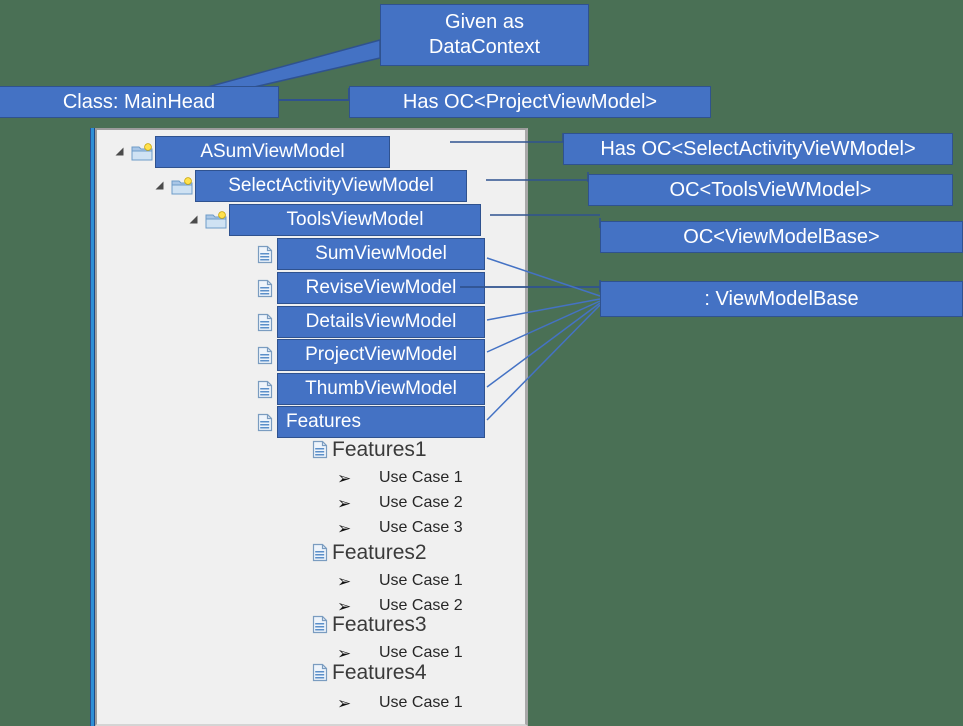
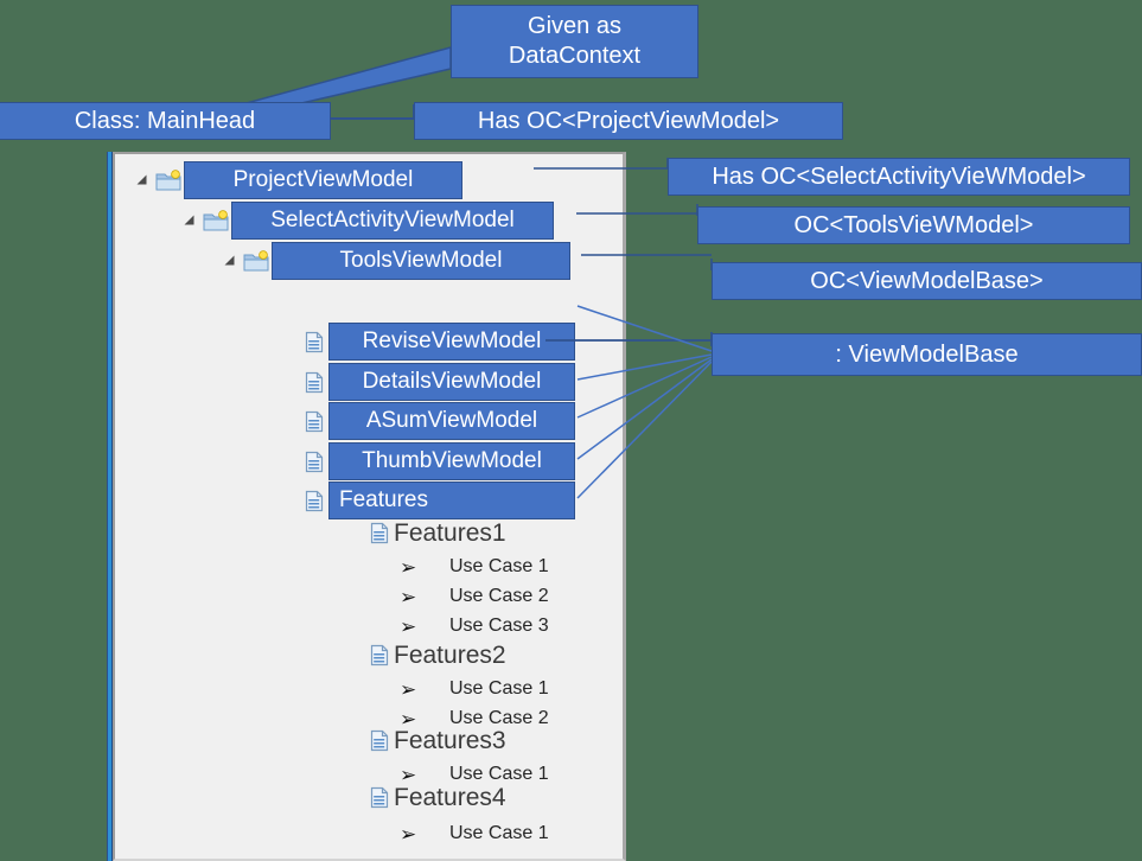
  Given as
  DataContext
  Class: MainHead
  Has OC<ProjectViewModel>
  Has OC<SelectActivityVieWModel>
  OC<ToolsVieWModel>
  OC<ViewModelBase>
  : ViewModelBase
- ASumViewModel
+ ProjectViewModel
  SelectActivityViewModel
  ToolsViewModel
- SumViewModel
  ReviseViewModel
  DetailsViewModel
- ProjectViewModel
+ ASumViewModel
  ThumbViewModel
  Features
  Features
  1
  ➢
  Use Case 1
  ➢
  Use Case 2
  ➢
  Use Case 3
  Features
  2
  ➢
  Use Case 1
  ➢
  Use Case 2
  Features
  3
  ➢
  Use Case 1
  Features
  4
  ➢
  Use Case 1
